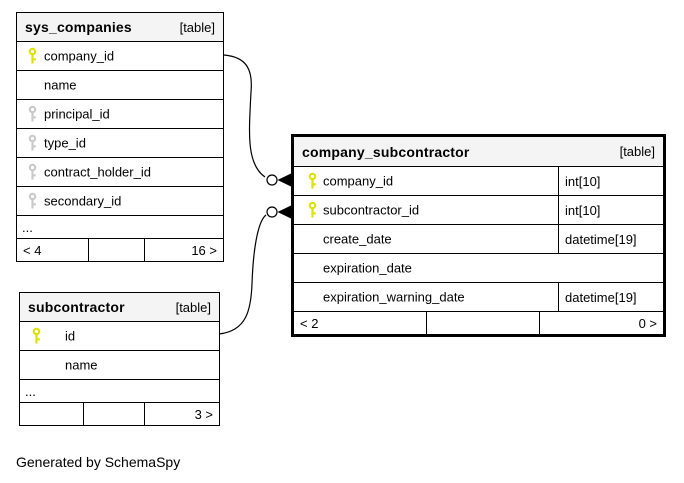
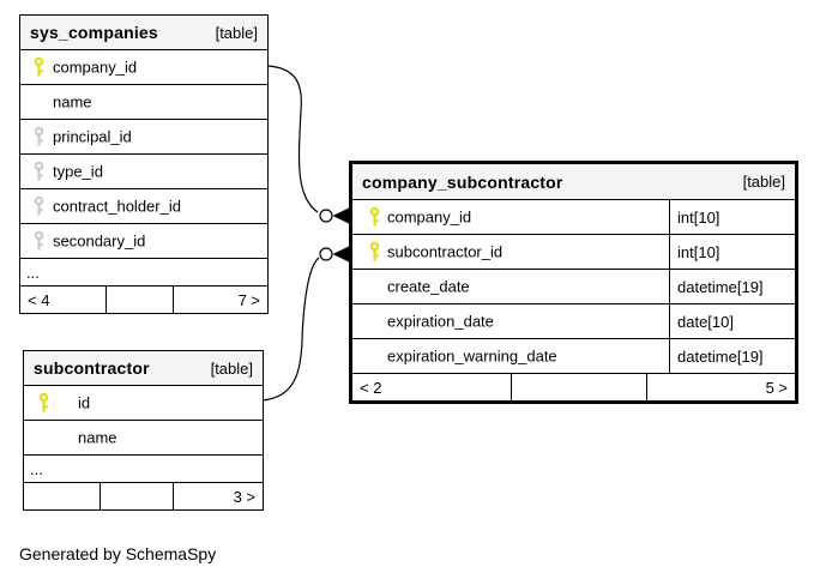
  sys_companies
  [table]
  company_id
  name
  principal_id
  type_id
  contract_holder_id
  secondary_id
  ...
  < 4
- 16 >
+ 7 >
  subcontractor
  [table]
  id
  name
  ...
  3 >
  company_subcontractor
  [table]
  company_id
  int[10]
  subcontractor_id
  int[10]
  create_date
  datetime[19]
  expiration_date
+ date[10]
  expiration_warning_date
  datetime[19]
  < 2
- 0 >
+ 5 >
  Generated by SchemaSpy
